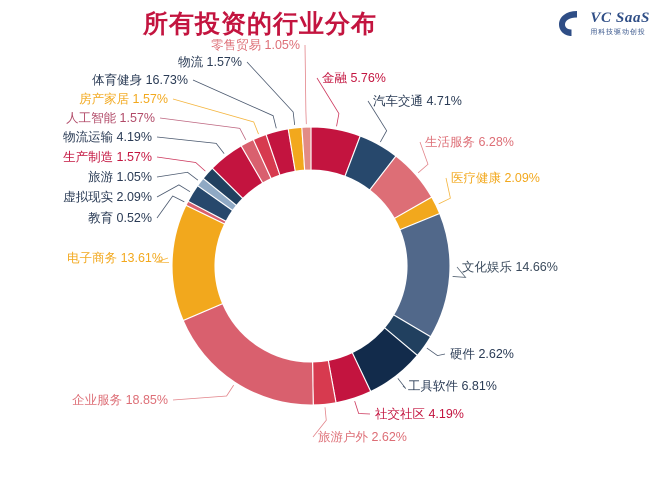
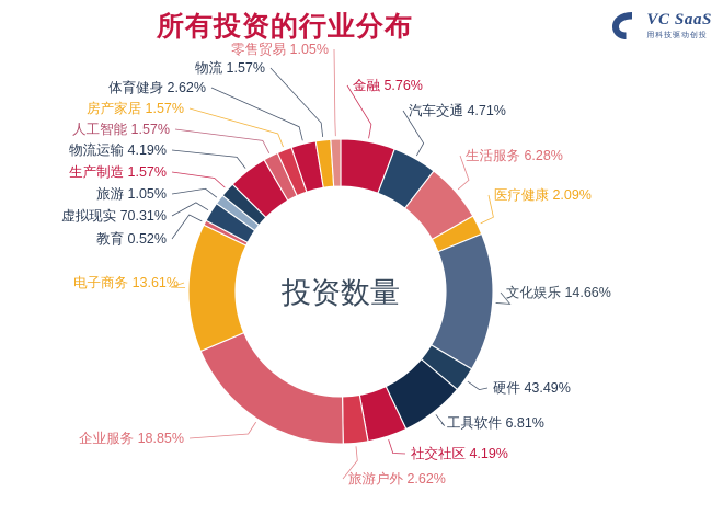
  所有投资的行业分布
  VC SaaS
+ 投资数量
  金融 5.76%
  汽车交通 4.71%
  生活服务 6.28%
  医疗健康 2.09%
  文化娱乐 14.66%
- 硬件 2.62%
+ 硬件 43.49%
  工具软件 6.81%
  社交社区 4.19%
  旅游户外 2.62%
  企业服务 18.85%
  电子商务 13.61%
  教育 0.52%
- 虚拟现实 2.09%
+ 虚拟现实 70.31%
  旅游 1.05%
  生产制造 1.57%
  物流运输 4.19%
  人工智能 1.57%
  房产家居 1.57%
- 体育健身 16.73%
+ 体育健身 2.62%
  物流 1.57%
  零售贸易 1.05%
